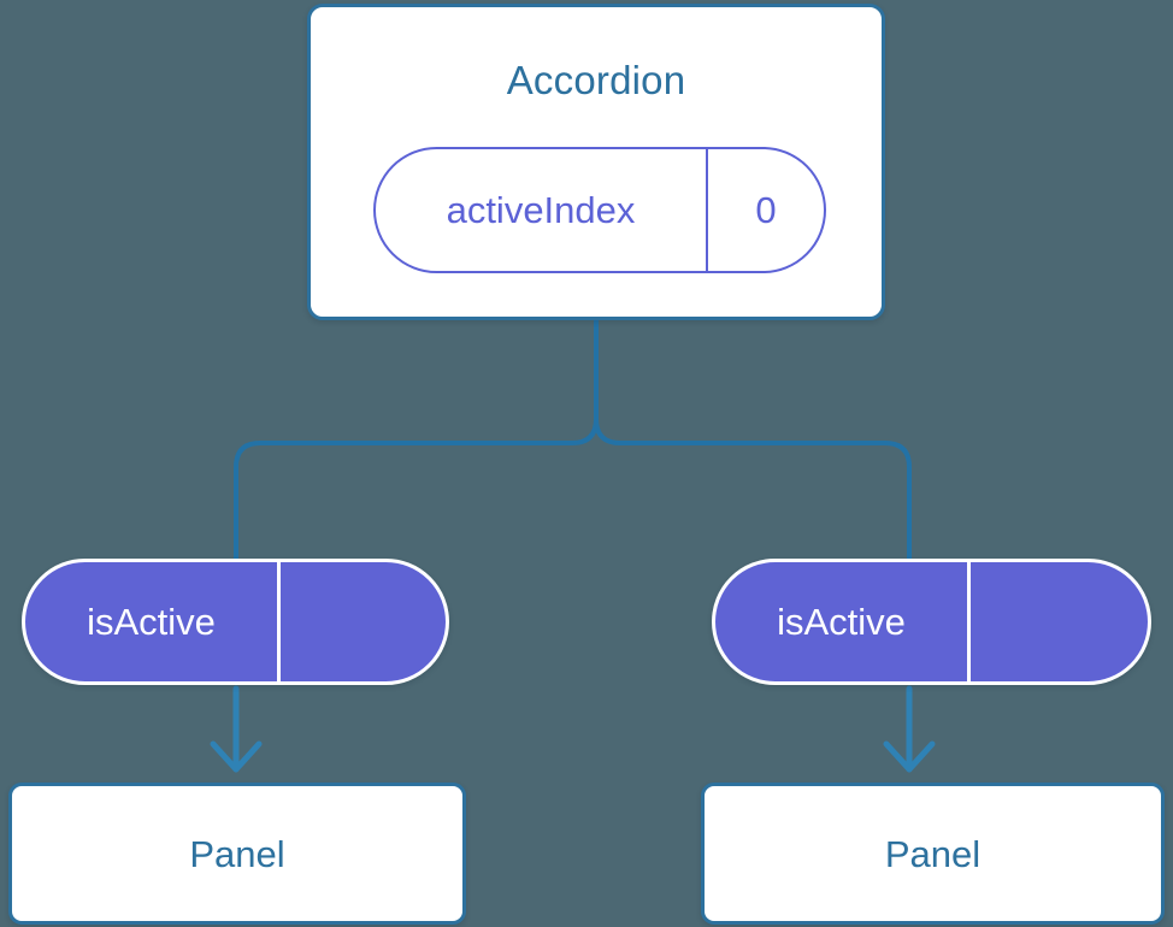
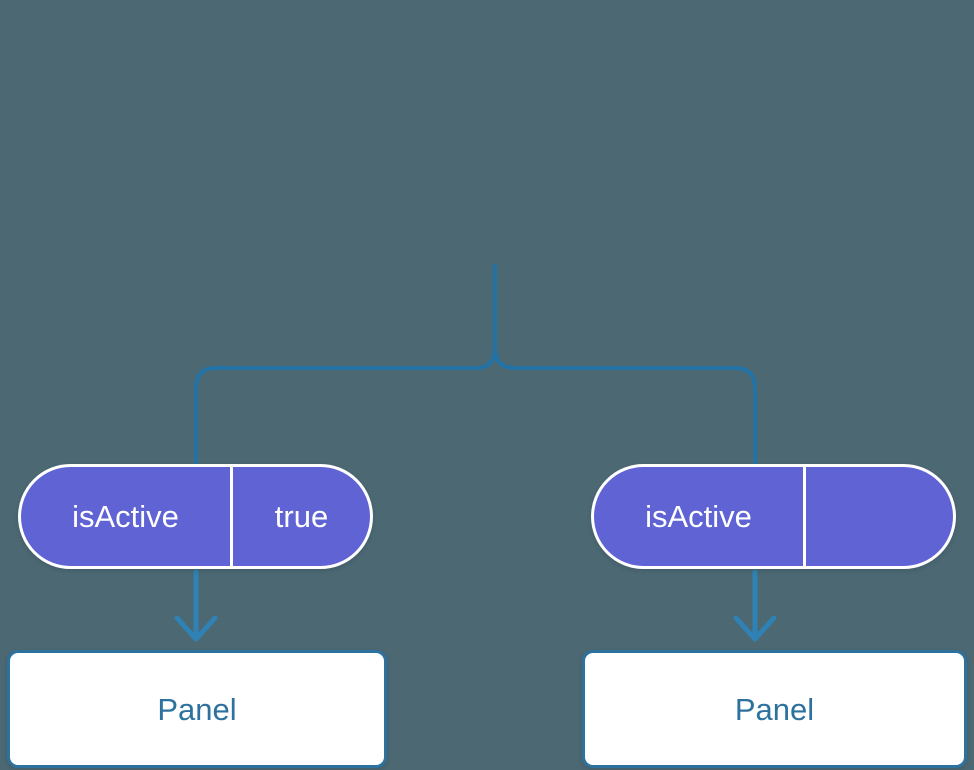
- Accordion
- activeIndex
- 0
  isActive
+ true
  Panel
  isActive
  Panel
